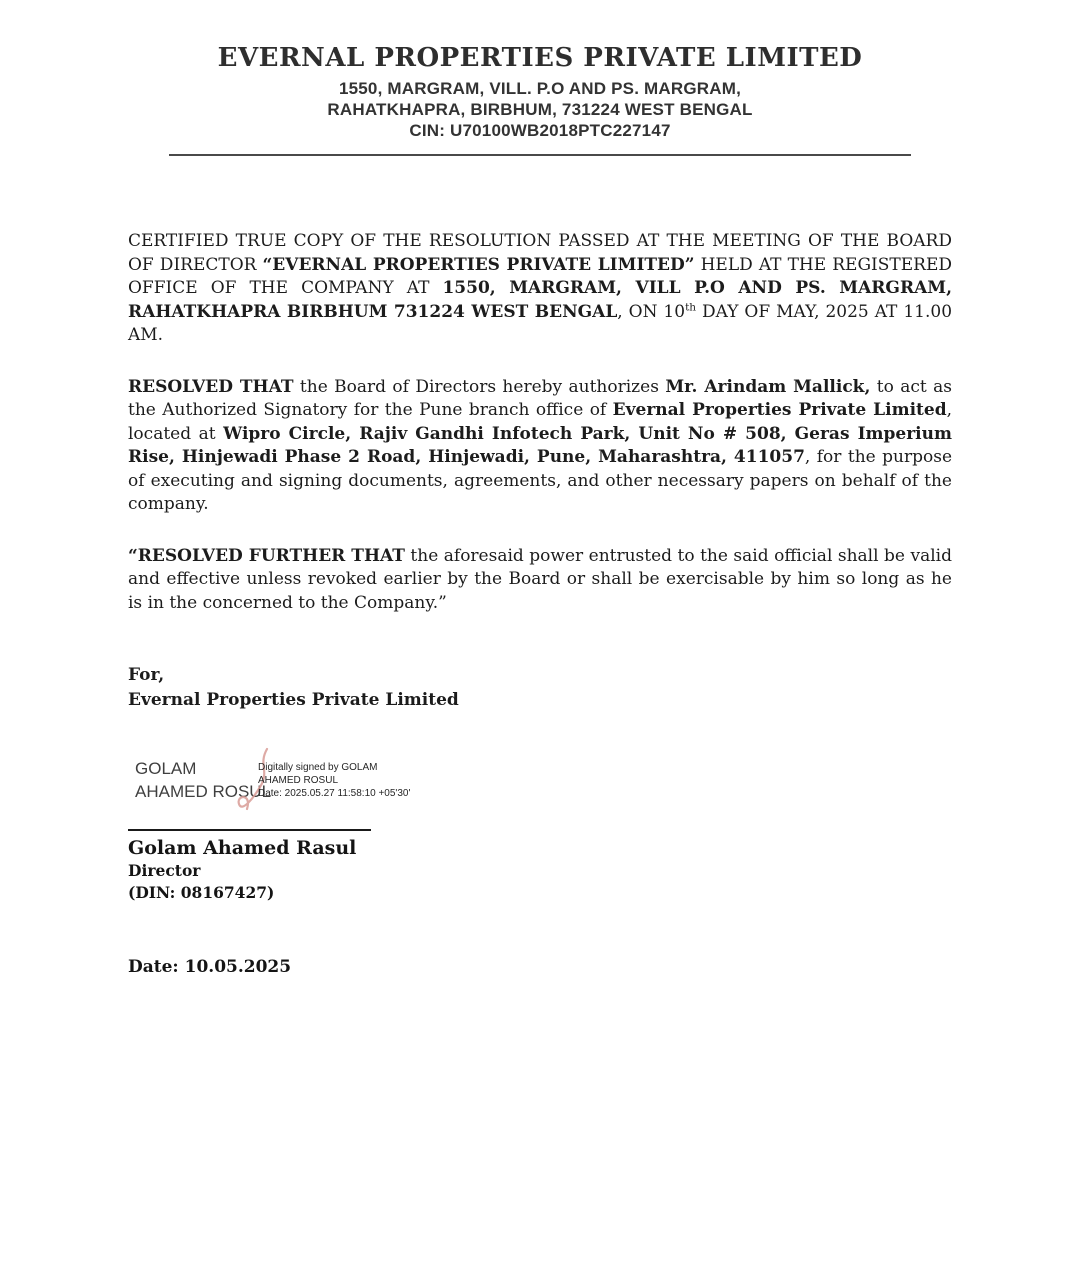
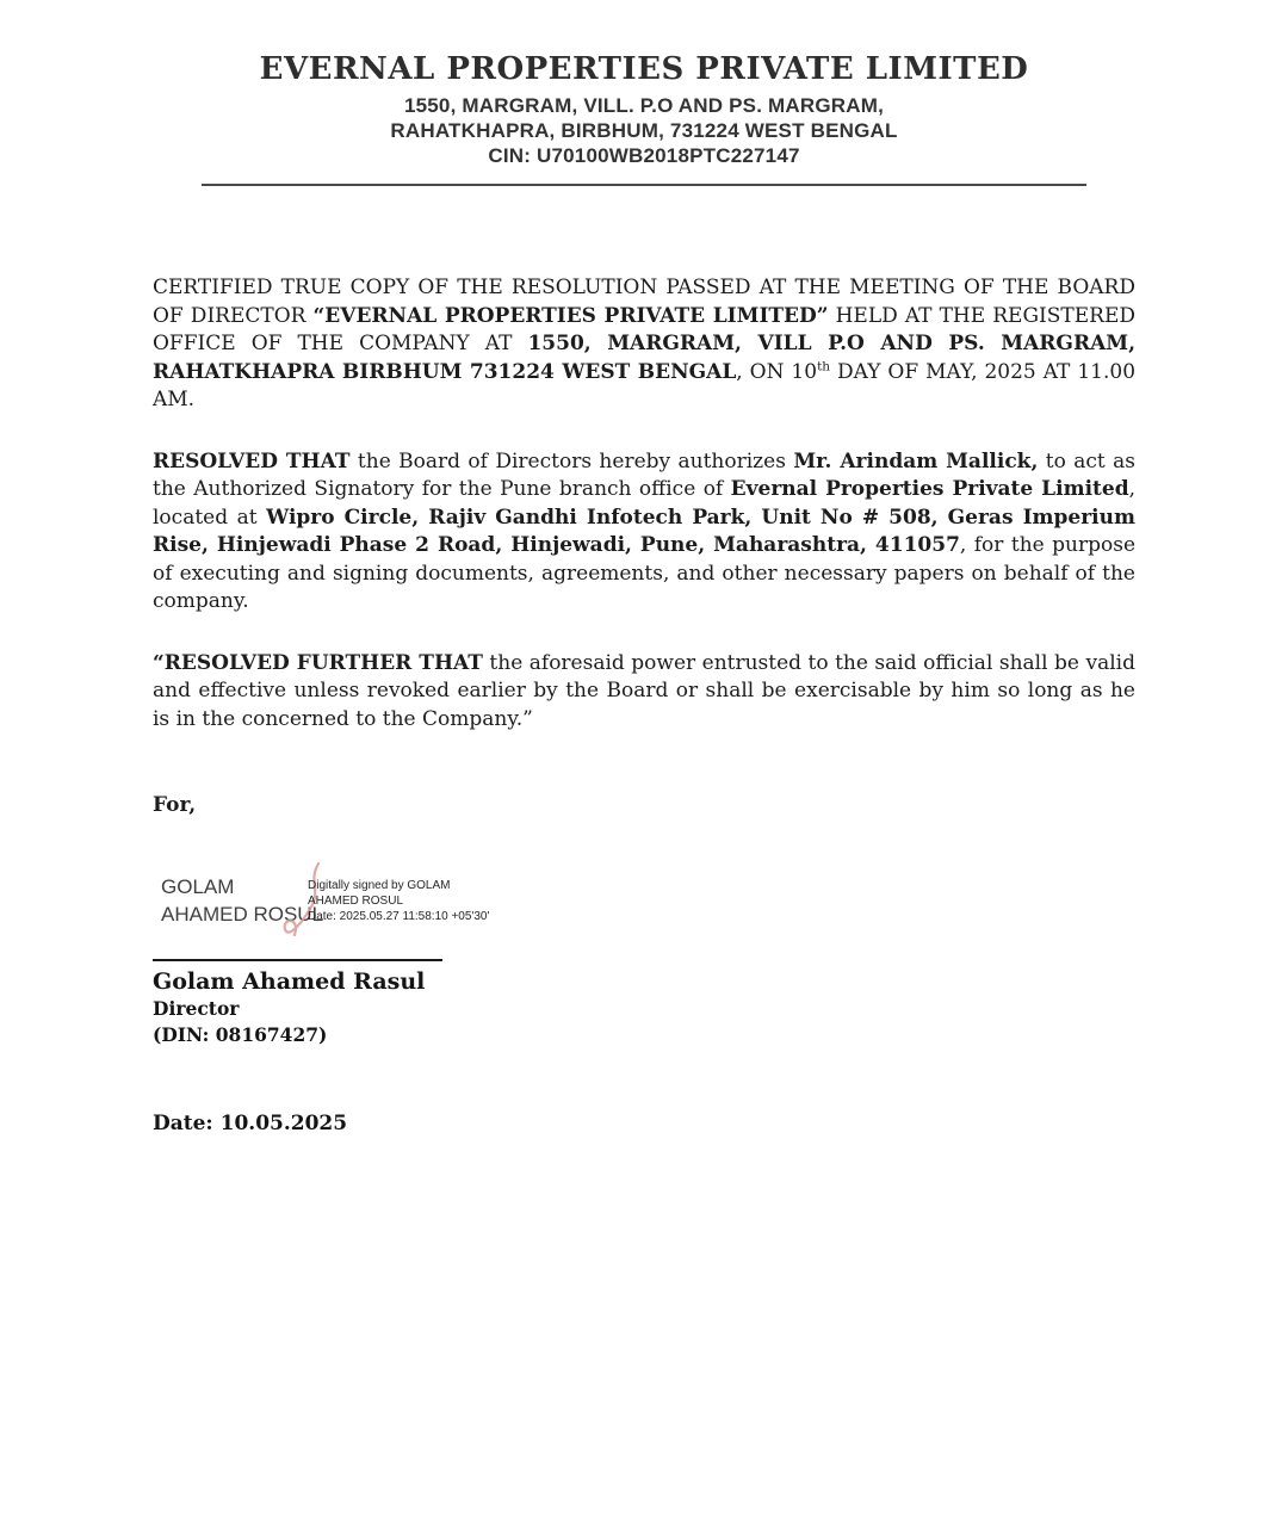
  EVERNAL PROPERTIES PRIVATE LIMITED
  1550, MARGRAM, VILL. P.O AND PS. MARGRAM,
  RAHATKHAPRA, BIRBHUM, 731224 WEST BENGAL
  CIN: U70100WB2018PTC227147
  CERTIFIED TRUE COPY OF THE RESOLUTION PASSED AT THE MEETING OF THE BOARD OF DIRECTOR “EVERNAL PROPERTIES PRIVATE LIMITED” HELD AT THE REGISTERED OFFICE OF THE COMPANY AT 1550, MARGRAM, VILL P.O AND PS. MARGRAM, RAHATKHAPRA BIRBHUM 731224 WEST BENGAL, ON 10th DAY OF MAY, 2025 AT 11.00 AM.
  RESOLVED THAT the Board of Directors hereby authorizes Mr. Arindam Mallick, to act as the Authorized Signatory for the Pune branch office of Evernal Properties Private Limited, located at Wipro Circle, Rajiv Gandhi Infotech Park, Unit No # 508, Geras Imperium Rise, Hinjewadi Phase 2 Road, Hinjewadi, Pune, Maharashtra, 411057, for the purpose of executing and signing documents, agreements, and other necessary papers on behalf of the company.
  “RESOLVED FURTHER THAT the aforesaid power entrusted to the said official shall be valid and effective unless revoked earlier by the Board or shall be exercisable by him so long as he is in the concerned to the Company.”
  For,
- Evernal Properties Private Limited
  GOLAM
  AHAMED ROSUL
  Digitally signed by GOLAM
  AHAMED ROSUL
  Date: 2025.05.27 11:58:10 +05'30'
  Golam Ahamed Rasul
  Director
  (DIN: 08167427)
  Date: 10.05.2025
